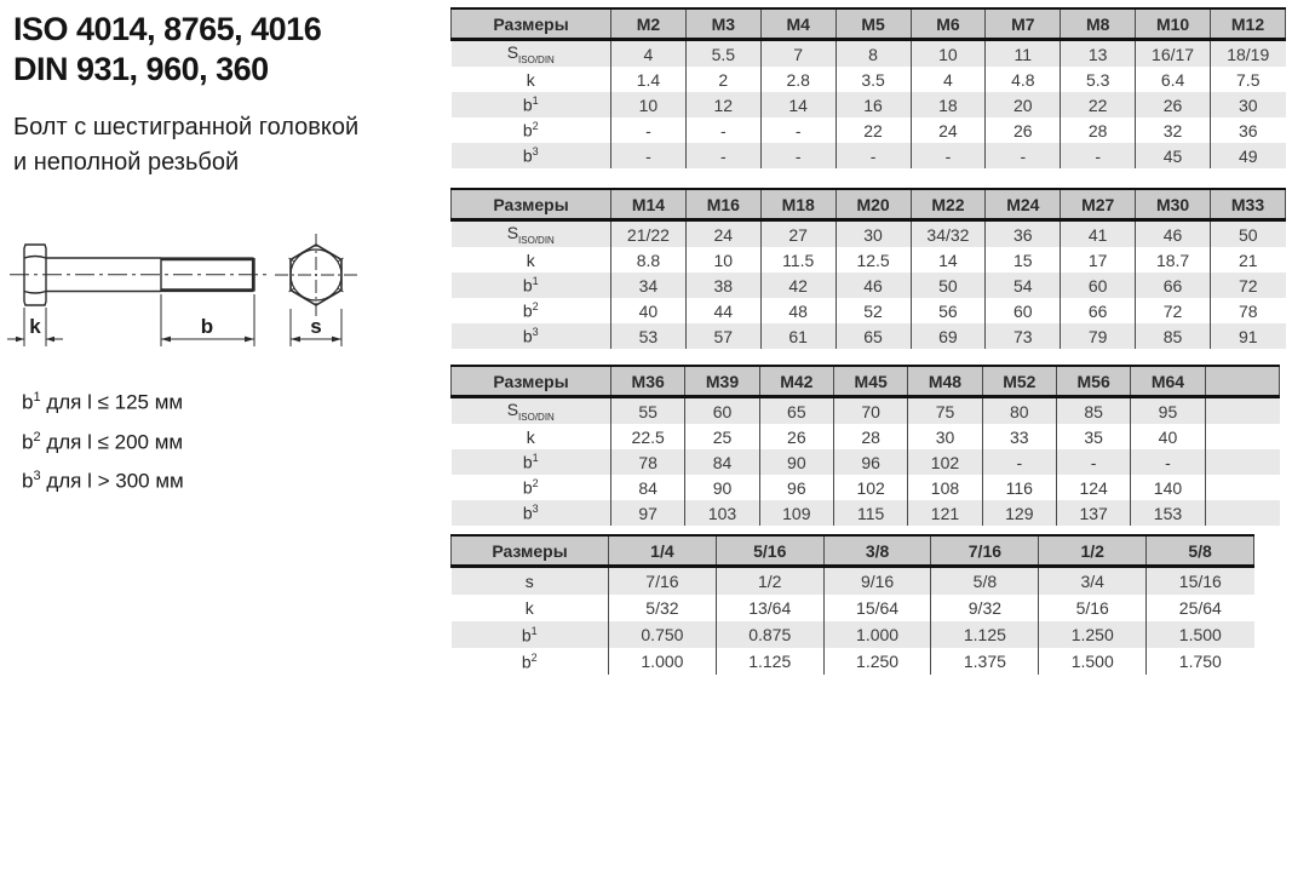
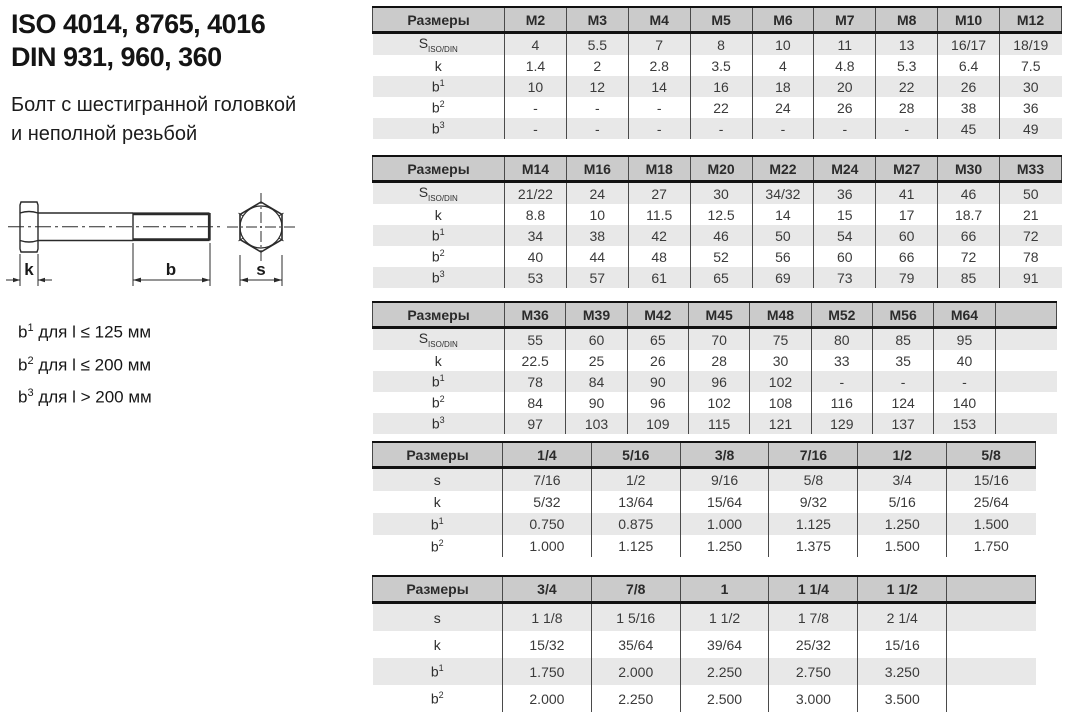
  ISO 4014, 8765, 4016
  DIN 931, 960, 360
  Болт с шестигранной головкой
  и неполной резьбой
  k
  b
  s
  b1 для l ≤ 125 мм
  b2 для l ≤ 200 мм
- b3 для l > 300 мм
+ b3 для l > 200 мм
  Размеры	M2	M3	M4	M5	M6	M7	M8	M10	M12
  SISO/DIN	4	5.5	7	8	10	11	13	16/17	18/19
  k	1.4	2	2.8	3.5	4	4.8	5.3	6.4	7.5
  b1	10	12	14	16	18	20	22	26	30
- b2	-	-	-	22	24	26	28	32	36
+ b2	-	-	-	22	24	26	28	38	36
  b3	-	-	-	-	-	-	-	45	49
  Размеры	M14	M16	M18	M20	M22	M24	M27	M30	M33
  SISO/DIN	21/22	24	27	30	34/32	36	41	46	50
  k	8.8	10	11.5	12.5	14	15	17	18.7	21
  b1	34	38	42	46	50	54	60	66	72
  b2	40	44	48	52	56	60	66	72	78
  b3	53	57	61	65	69	73	79	85	91
  Размеры	M36	M39	M42	M45	M48	M52	M56	M64
  SISO/DIN	55	60	65	70	75	80	85	95
  k	22.5	25	26	28	30	33	35	40
  b1	78	84	90	96	102	-	-	-
  b2	84	90	96	102	108	116	124	140
  b3	97	103	109	115	121	129	137	153
  Размеры	1/4	5/16	3/8	7/16	1/2	5/8
  s	7/16	1/2	9/16	5/8	3/4	15/16
  k	5/32	13/64	15/64	9/32	5/16	25/64
  b1	0.750	0.875	1.000	1.125	1.250	1.500
  b2	1.000	1.125	1.250	1.375	1.500	1.750
+ Размеры	3/4	7/8	1	1 1/4	1 1/2
+ s	1 1/8	1 5/16	1 1/2	1 7/8	2 1/4
+ k	15/32	35/64	39/64	25/32	15/16
+ b1	1.750	2.000	2.250	2.750	3.250
+ b2	2.000	2.250	2.500	3.000	3.500
